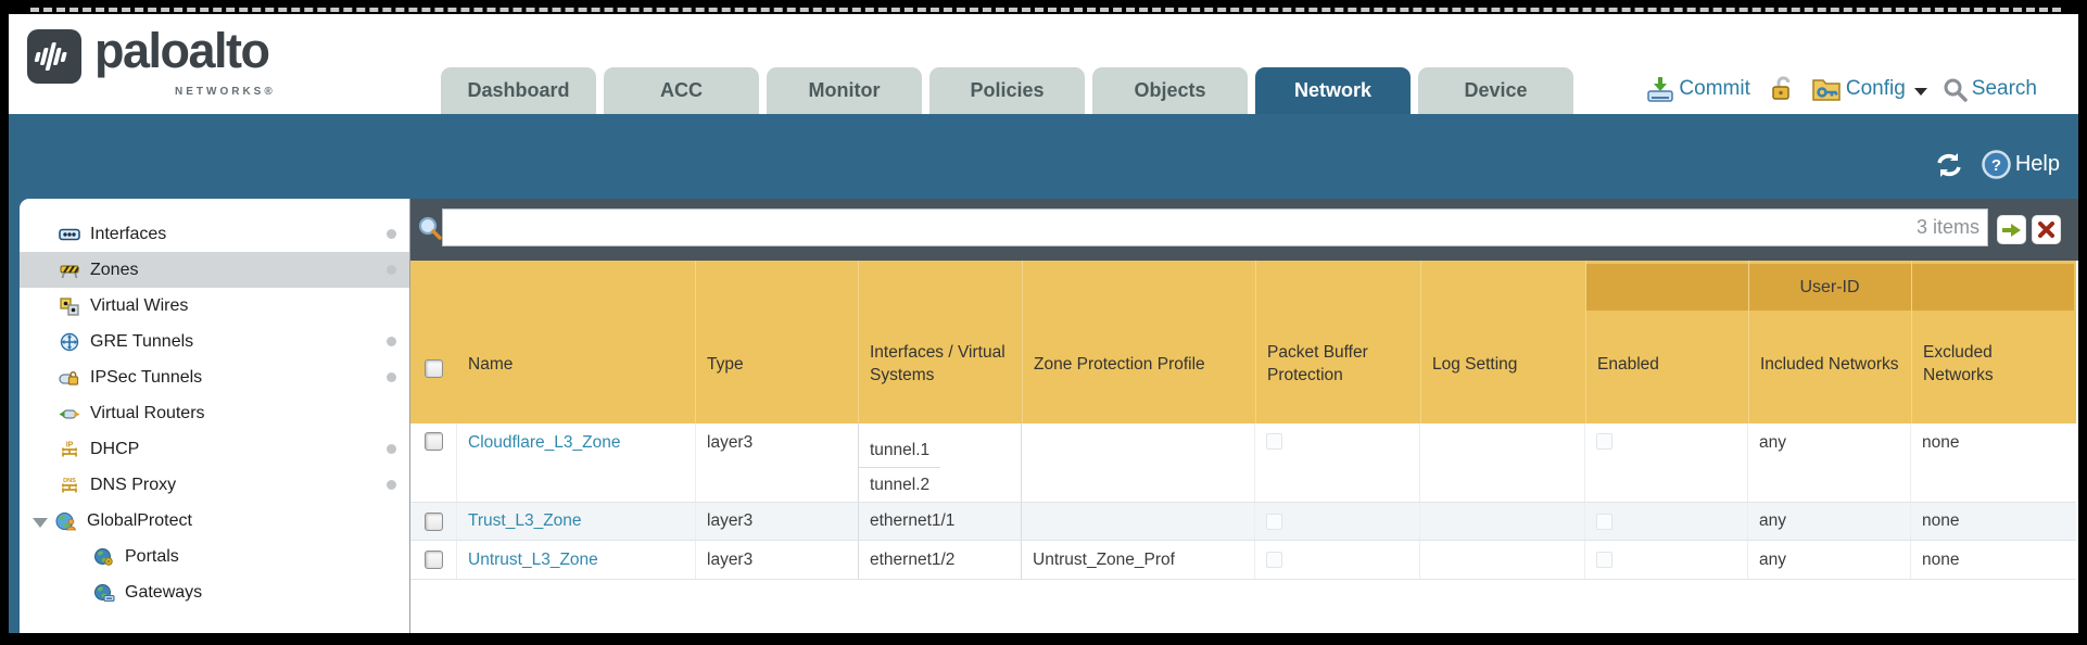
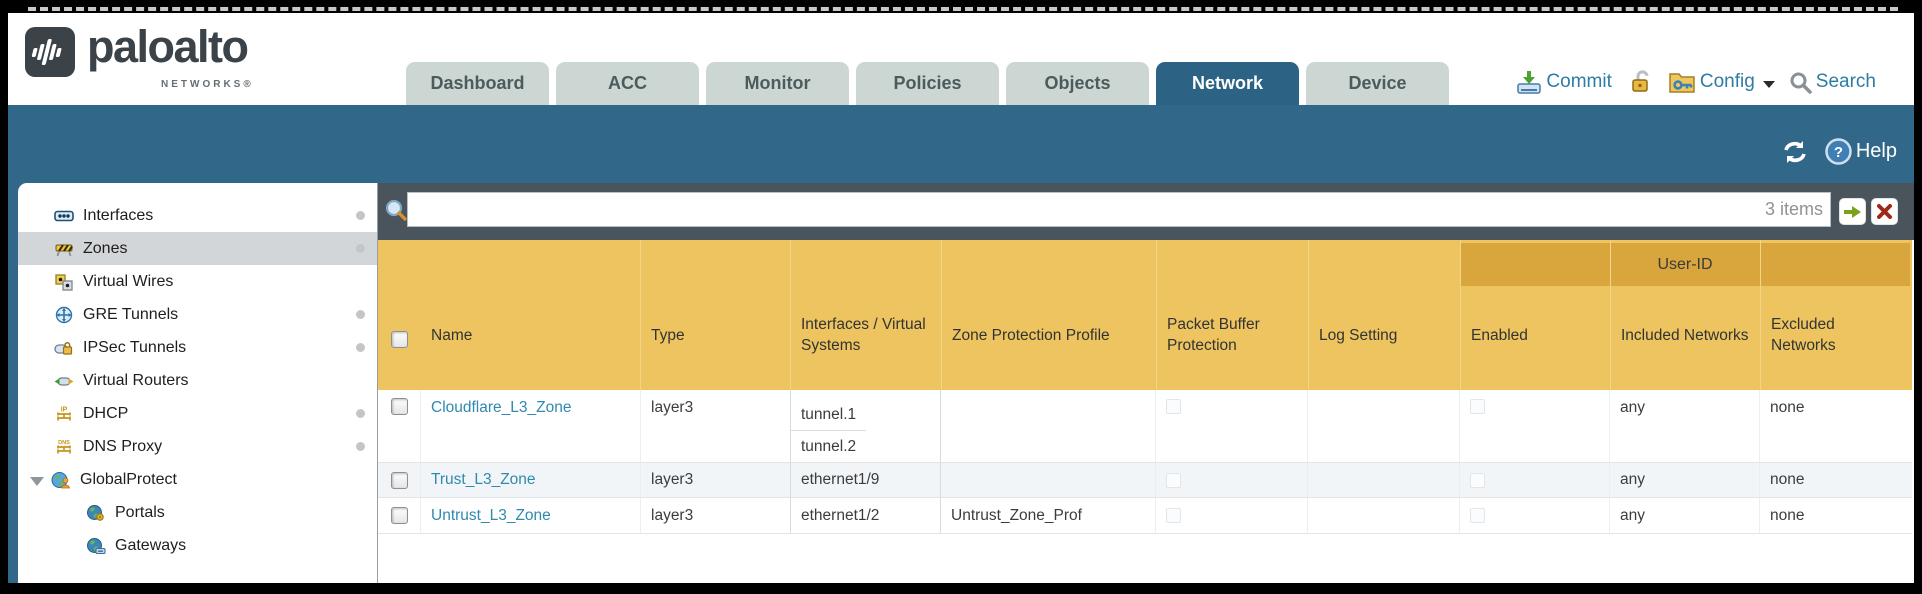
  paloalto
  NETWORKS®
  Dashboard
  ACC
  Monitor
  Policies
  Objects
  Network
  Device
  Commit
  Config
  Search
  ?
  Help
  Interfaces
  Zones
  Virtual Wires
  GRE Tunnels
  IPSec Tunnels
  Virtual Routers
  DHCP
  DNS Proxy
  GlobalProtect
  Portals
  Gateways
  3 items
  User-ID
  Name
  Type
  Interfaces / Virtual Systems
  Zone Protection Profile
  Packet Buffer Protection
  Log Setting
  Enabled
  Included Networks
  Excluded Networks
  Cloudflare_L3_Zone
  layer3
  tunnel.1
  tunnel.2
  any
  none
  Trust_L3_Zone
  layer3
- ethernet1/1
+ ethernet1/9
  any
  none
  Untrust_L3_Zone
  layer3
  ethernet1/2
  Untrust_Zone_Prof
  any
  none
